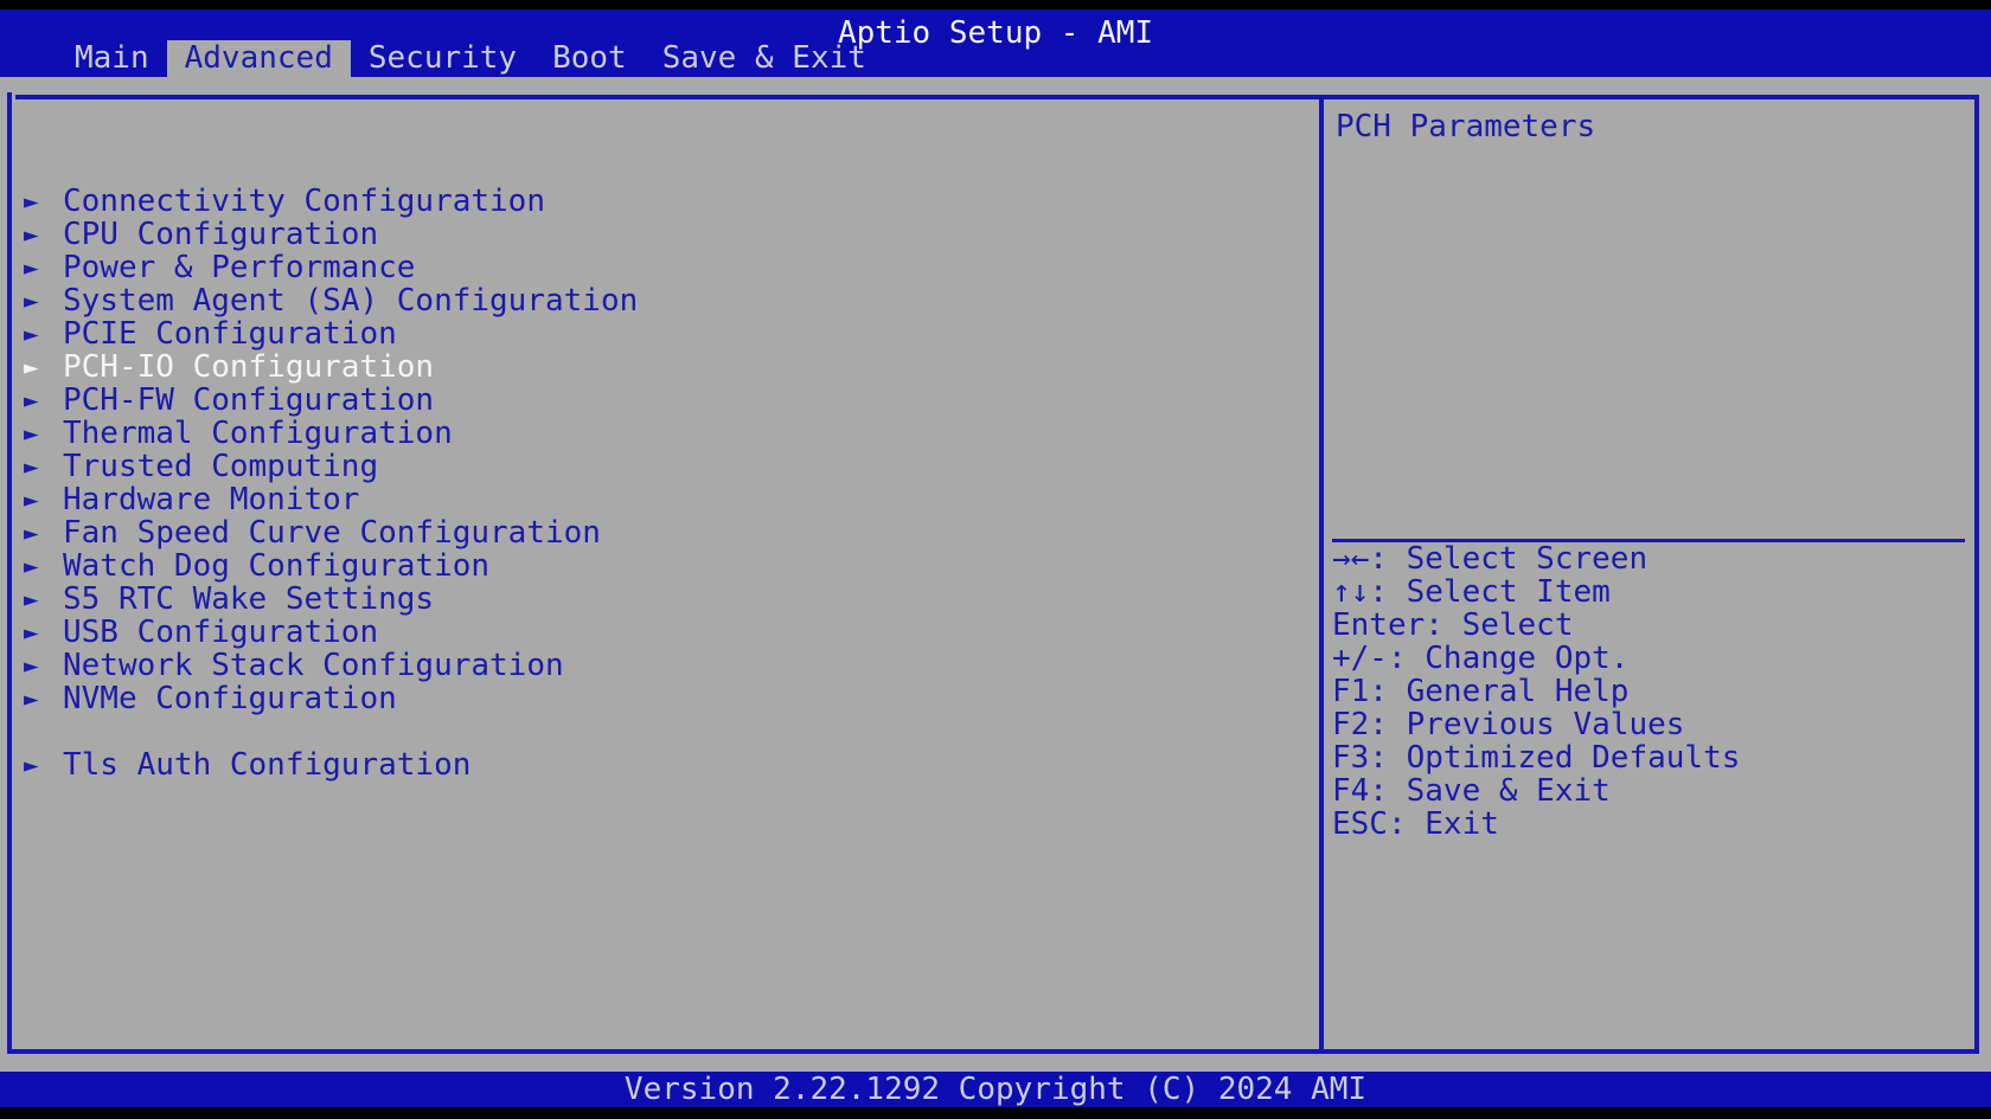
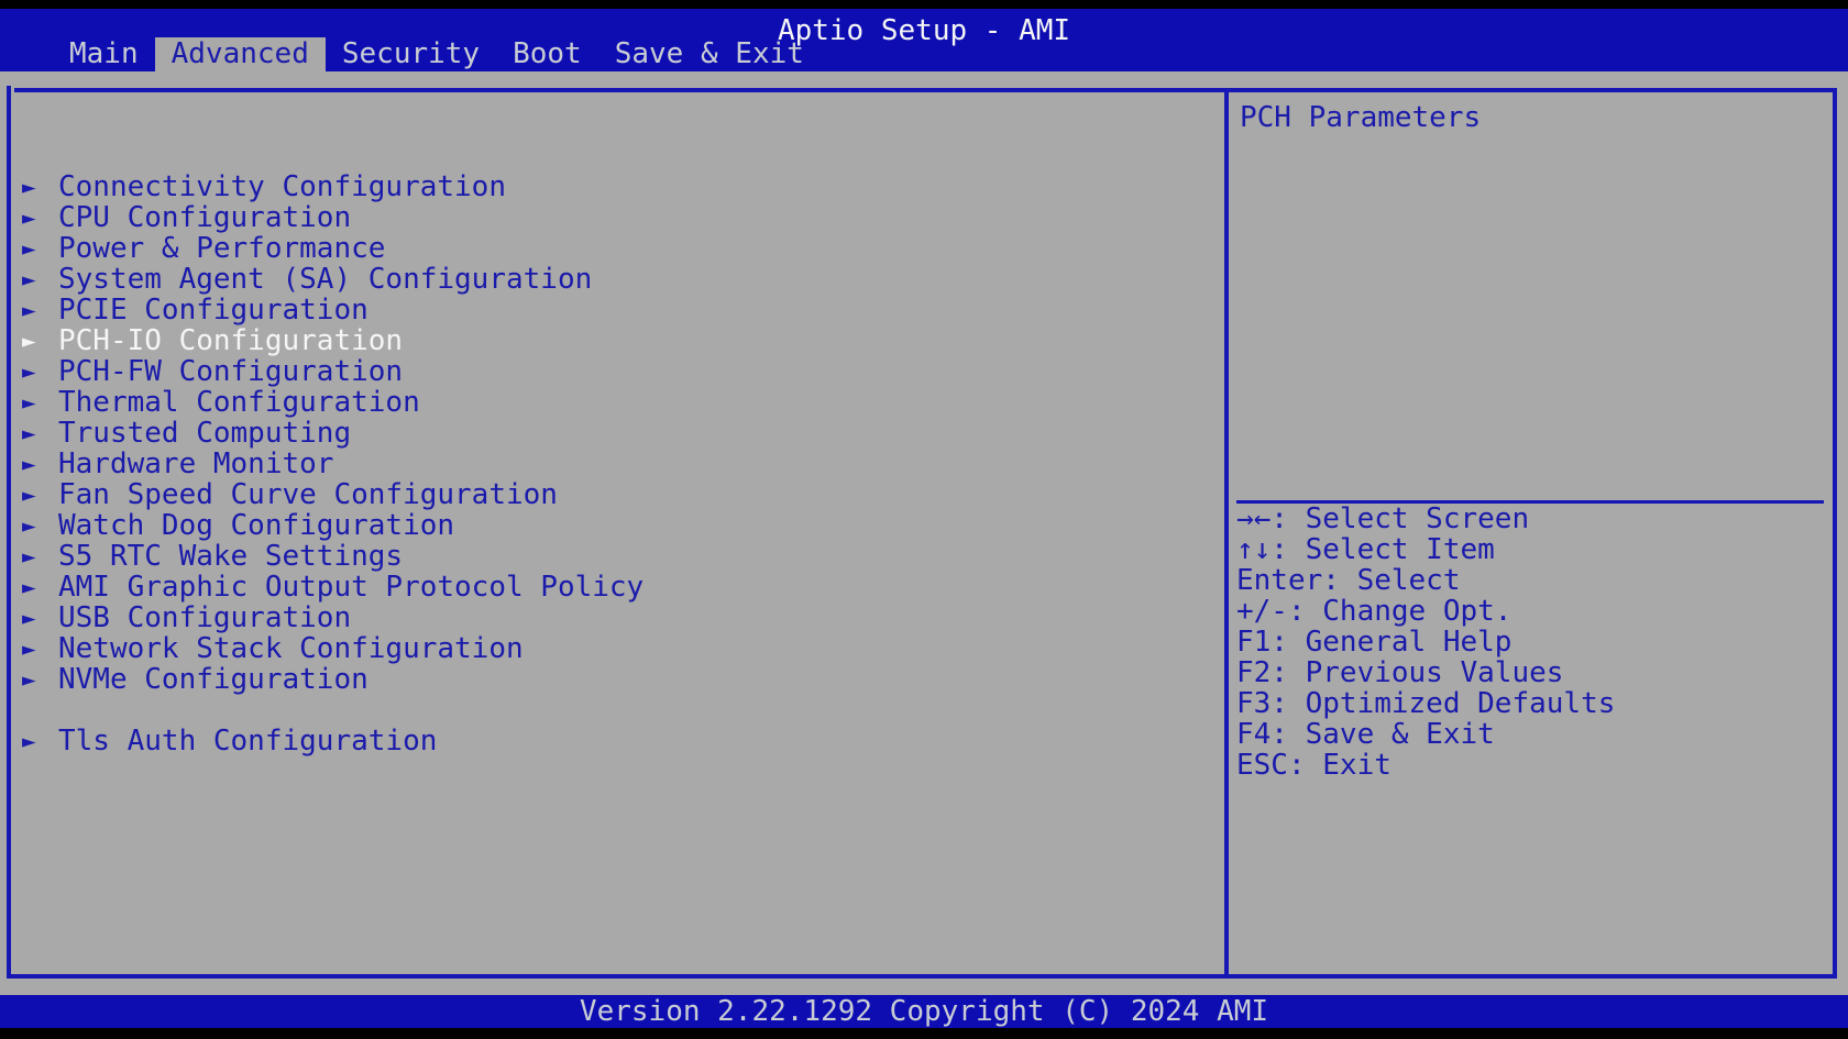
  Aptio Setup - AMI
  Main
  Advanced
  Security
  Boot
  Save & Exit
  ► Connectivity Configuration
  ► CPU Configuration
  ► Power & Performance
  ► System Agent (SA) Configuration
  ► PCIE Configuration
  ► PCH-IO Configuration
  ► PCH-FW Configuration
  ► Thermal Configuration
  ► Trusted Computing
  ► Hardware Monitor
  ► Fan Speed Curve Configuration
  ► Watch Dog Configuration
  ► S5 RTC Wake Settings
+ ► AMI Graphic Output Protocol Policy
  ► USB Configuration
  ► Network Stack Configuration
  ► NVMe Configuration
  ► Tls Auth Configuration
  PCH Parameters
  →←: Select Screen
  ↑↓: Select Item
  Enter: Select
  +/-: Change Opt.
  F1: General Help
  F2: Previous Values
  F3: Optimized Defaults
  F4: Save & Exit
  ESC: Exit
  Version 2.22.1292 Copyright (C) 2024 AMI
